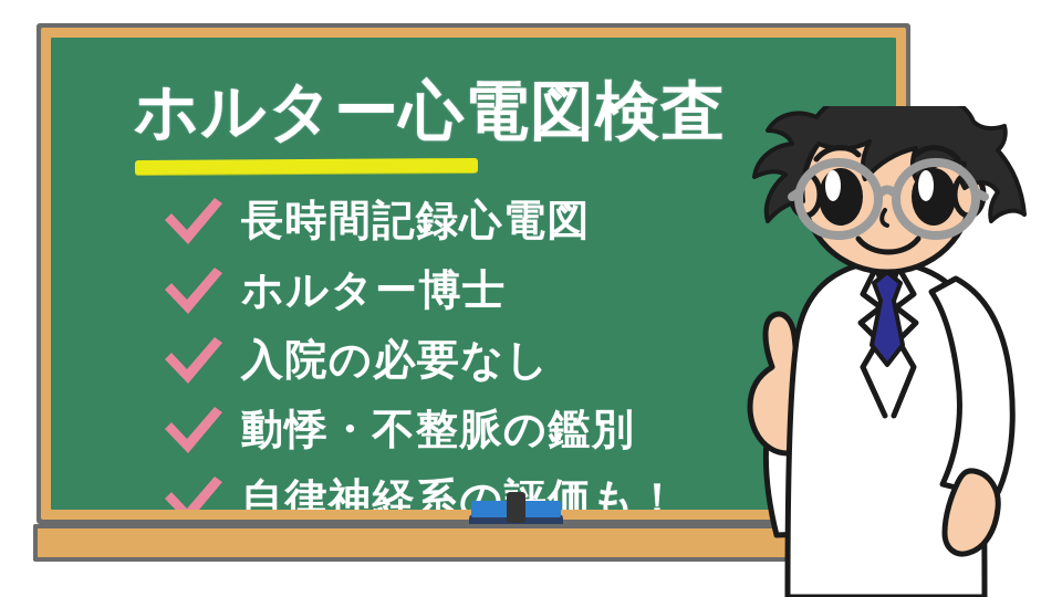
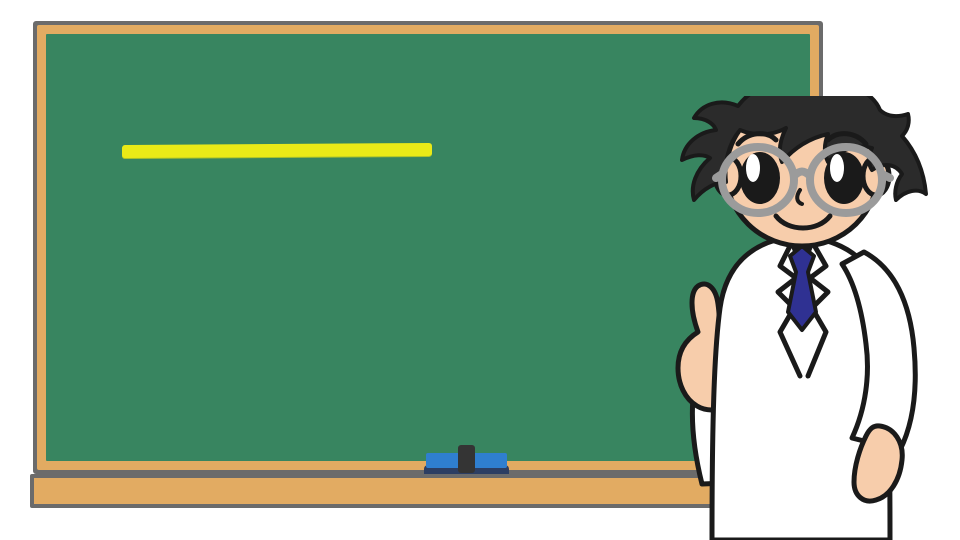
- ホルター心電図検査
- 長時間記録心電図
- ホルター博士
- 入院の必要なし
- 動悸・不整脈の鑑別
- 自律神経系の評価も！
